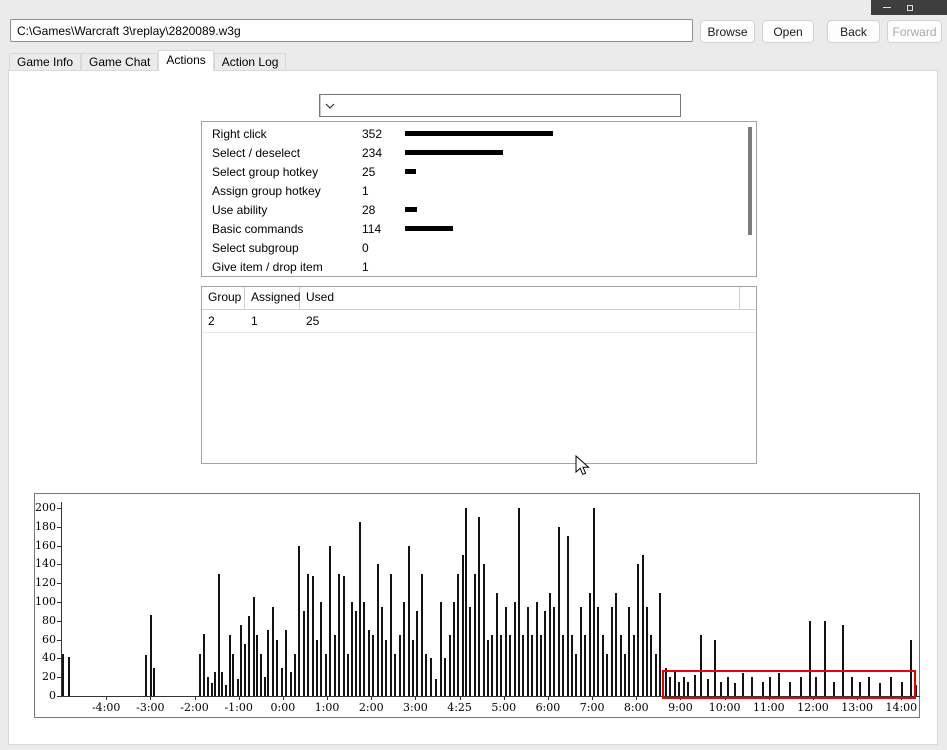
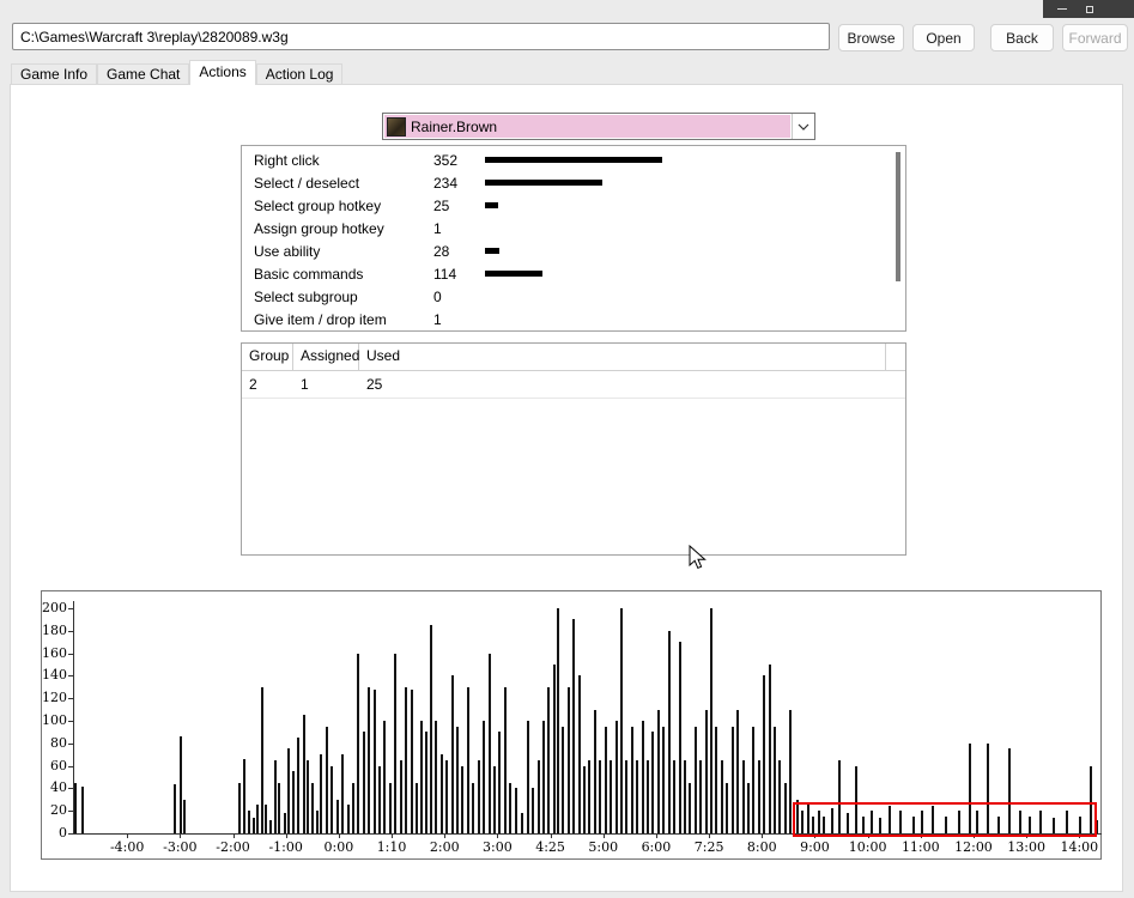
  C:\Games\Warcraft 3\replay\2820089.w3g
  Browse
  Open
  Back
  Forward
  Game Info
  Game Chat
  Actions
  Action Log
+ Rainer.Brown
  Right click
  352
  Select / deselect
  234
  Select group hotkey
  25
  Assign group hotkey
  1
  Use ability
  28
  Basic commands
  114
  Select subgroup
  0
  Give item / drop item
  1
  Group
  Assigned
  Used
  2
  1
  25
  0
  20
  40
  60
  80
  100
  120
  140
  160
  180
  200
  -4:00
  -3:00
  -2:00
  -1:00
  0:00
- 1:00
+ 1:10
  2:00
  3:00
  4:25
  5:00
  6:00
- 7:00
+ 7:25
  8:00
  9:00
  10:00
  11:00
  12:00
  13:00
  14:00
